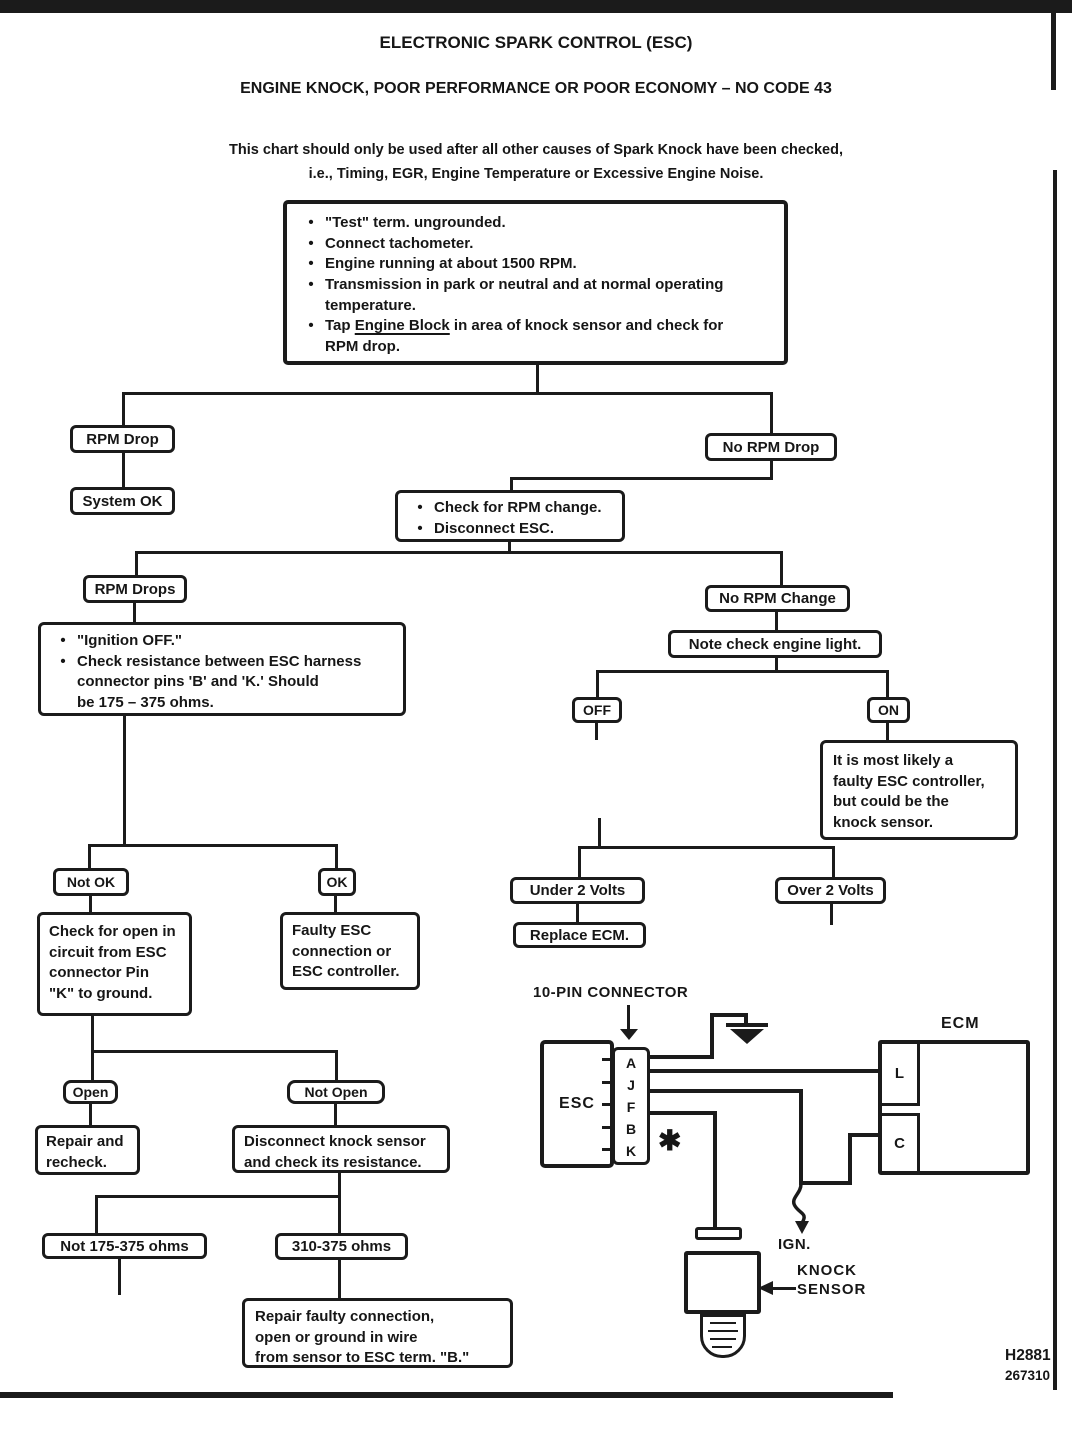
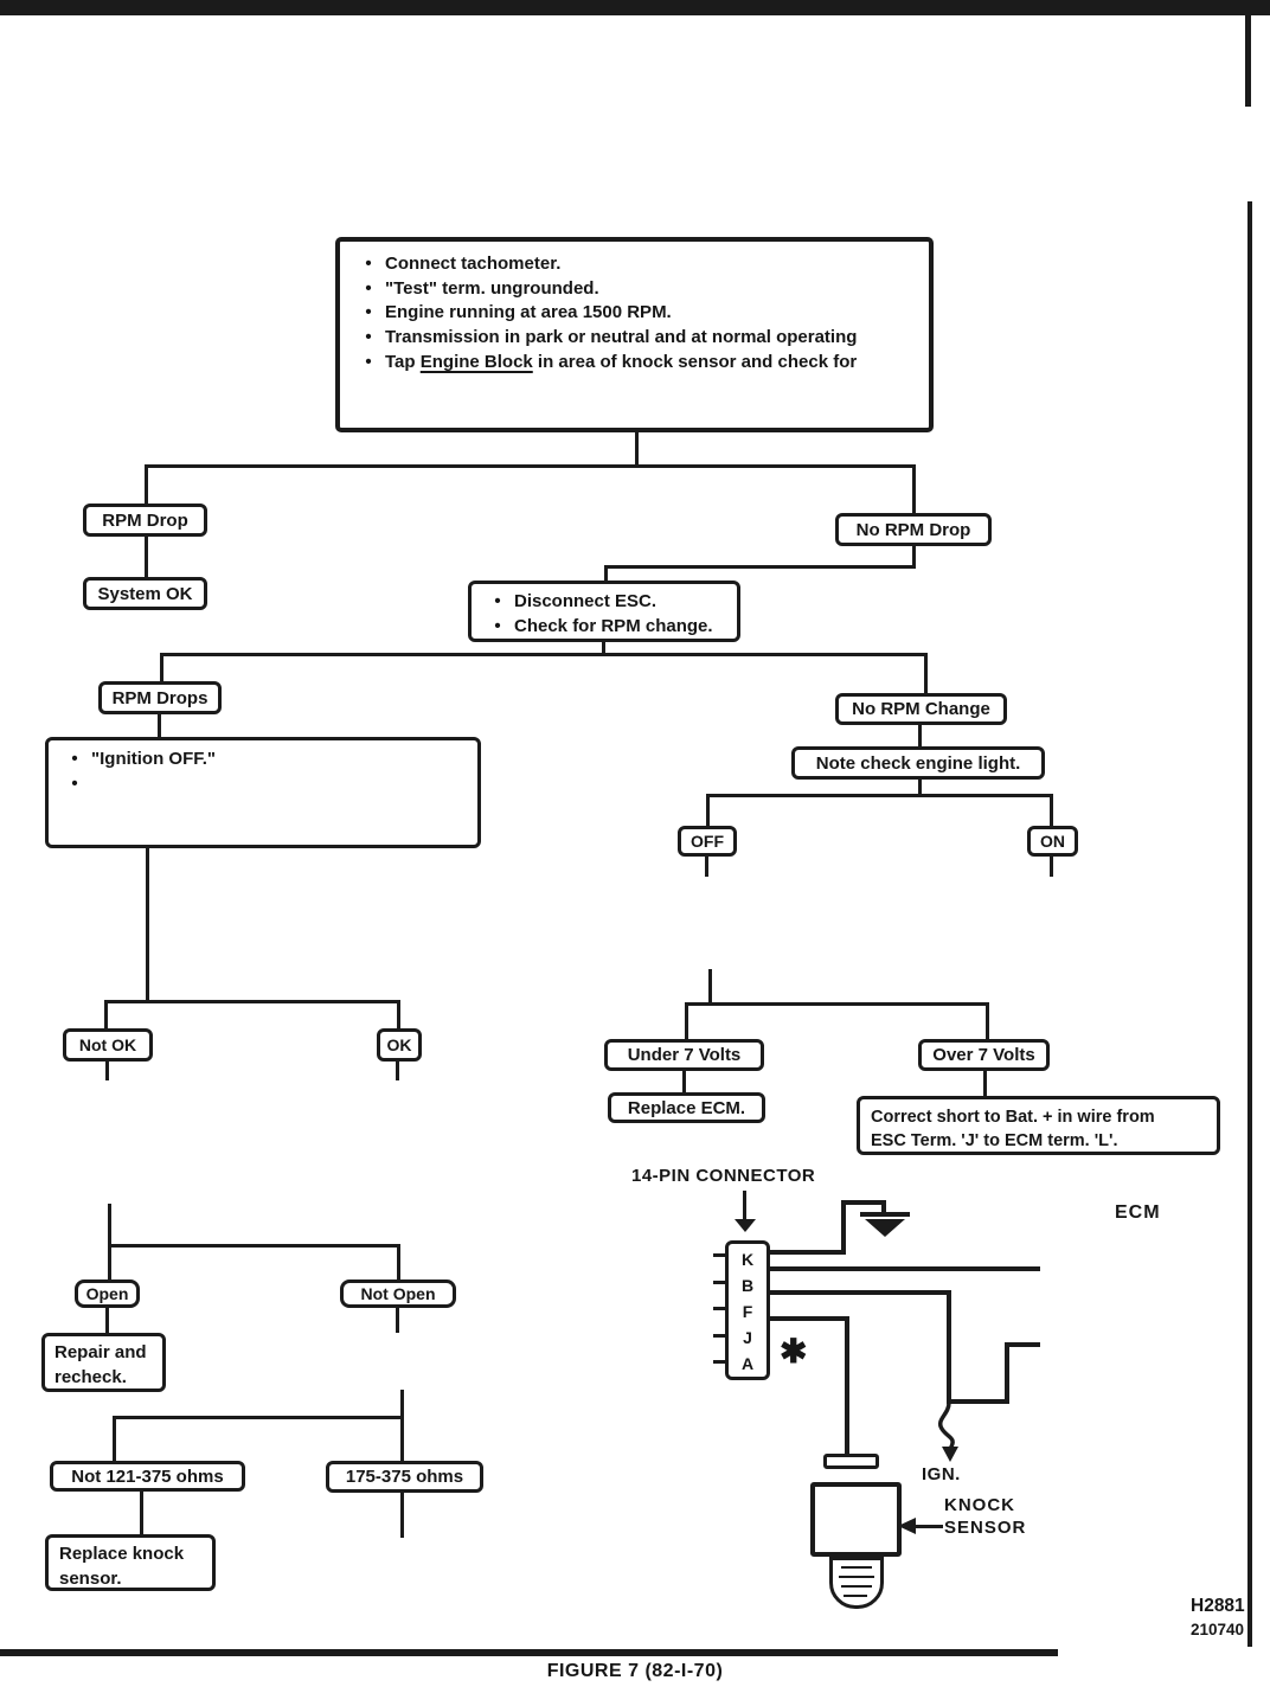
- ELECTRONIC SPARK CONTROL (ESC)
- ENGINE KNOCK, POOR PERFORMANCE OR POOR ECONOMY – NO CODE 43
- This chart should only be used after all other causes of Spark Knock have been checked,
- i.e., Timing, EGR, Engine Temperature or Excessive Engine Noise.
  •
- "Test" term. ungrounded.
+ Connect tachometer.
  •
- Connect tachometer.
+ "Test" term. ungrounded.
  •
- Engine running at about 1500 RPM.
+ Engine running at area 1500 RPM.
  •
  Transmission in park or neutral and at normal operating
- temperature.
  •
  Tap Engine Block in area of knock sensor and check for
- RPM drop.
  RPM Drop
  System OK
  No RPM Drop
  •
- Check for RPM change.
+ Disconnect ESC.
  •
- Disconnect ESC.
+ Check for RPM change.
  RPM Drops
  •
  "Ignition OFF."
  •
- Check resistance between ESC harness
- connector pins 'B' and 'K.' Should
- be 175 – 375 ohms.
  No RPM Change
  Note check engine light.
  OFF
  ON
- It is most likely a
- faulty ESC controller,
- but could be the
- knock sensor.
  Not OK
  OK
- Check for open in
- circuit from ESC
- connector Pin
- "K" to ground.
- Faulty ESC
- connection or
- ESC controller.
- Under 2 Volts
+ Under 7 Volts
  Replace ECM.
- Over 2 Volts
+ Over 7 Volts
+ Correct short to Bat. + in wire from
+ ESC Term. 'J' to ECM term. 'L'.
  Open
  Repair and
  recheck.
  Not Open
- Disconnect knock sensor
- and check its resistance.
- Not 175-375 ohms
+ Not 121-375 ohms
+ Replace knock
+ sensor.
- 310-375 ohms
+ 175-375 ohms
- Repair faulty connection,
- open or ground in wire
- from sensor to ESC term. "B."
- 10-PIN CONNECTOR
+ 14-PIN CONNECTOR
- ESC
- A
+ K
- J
+ B
  F
- B
+ J
- K
+ A
  ✱
  KNOCK
  SENSOR
  ECM
- L
- C
  IGN.
  H2881
- 267310
+ 210740
+ FIGURE 7 (82-I-70)
